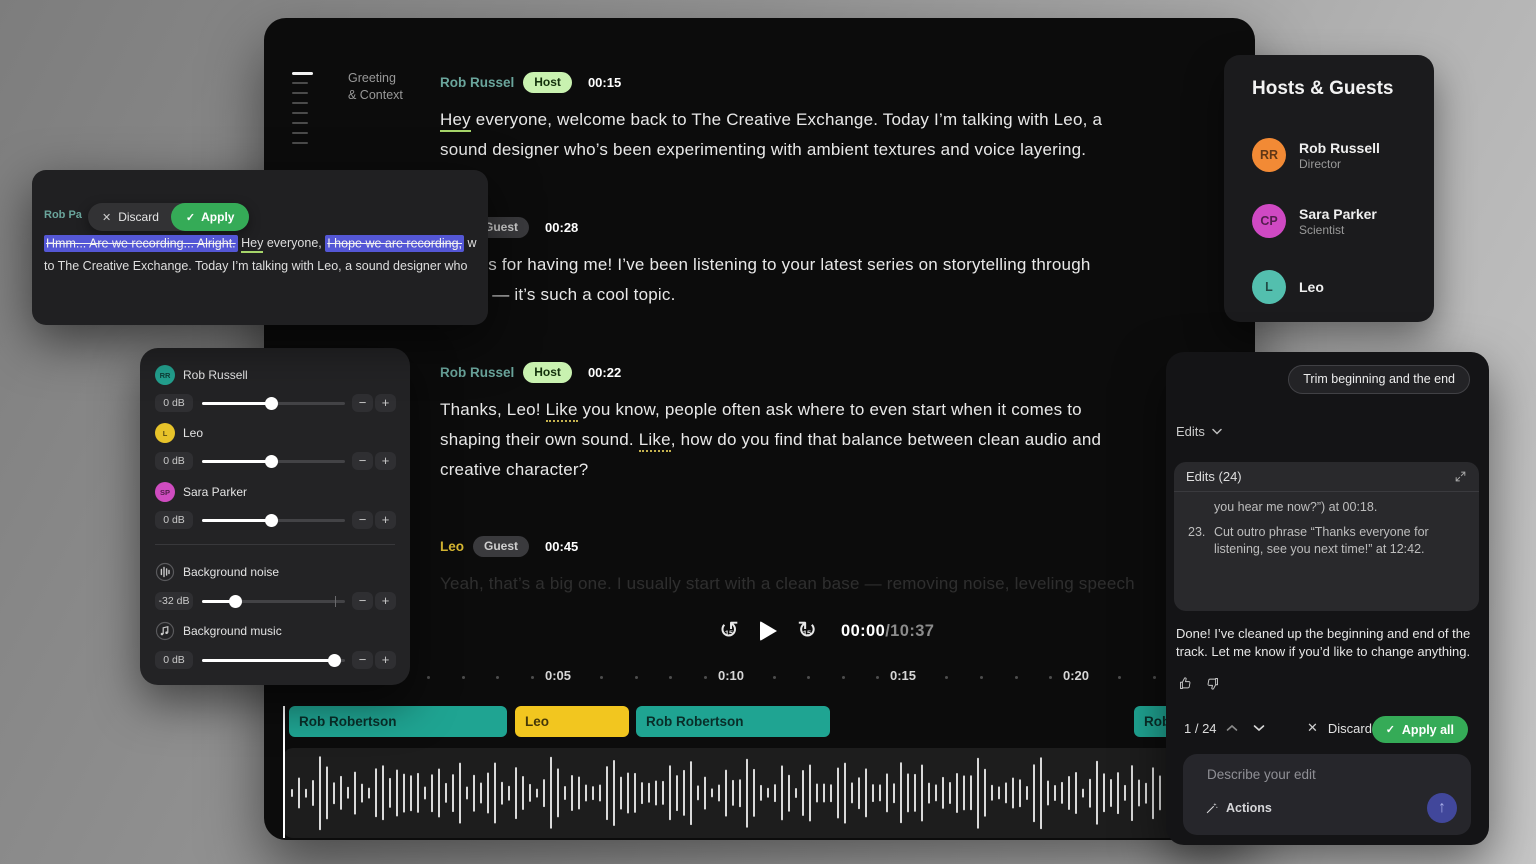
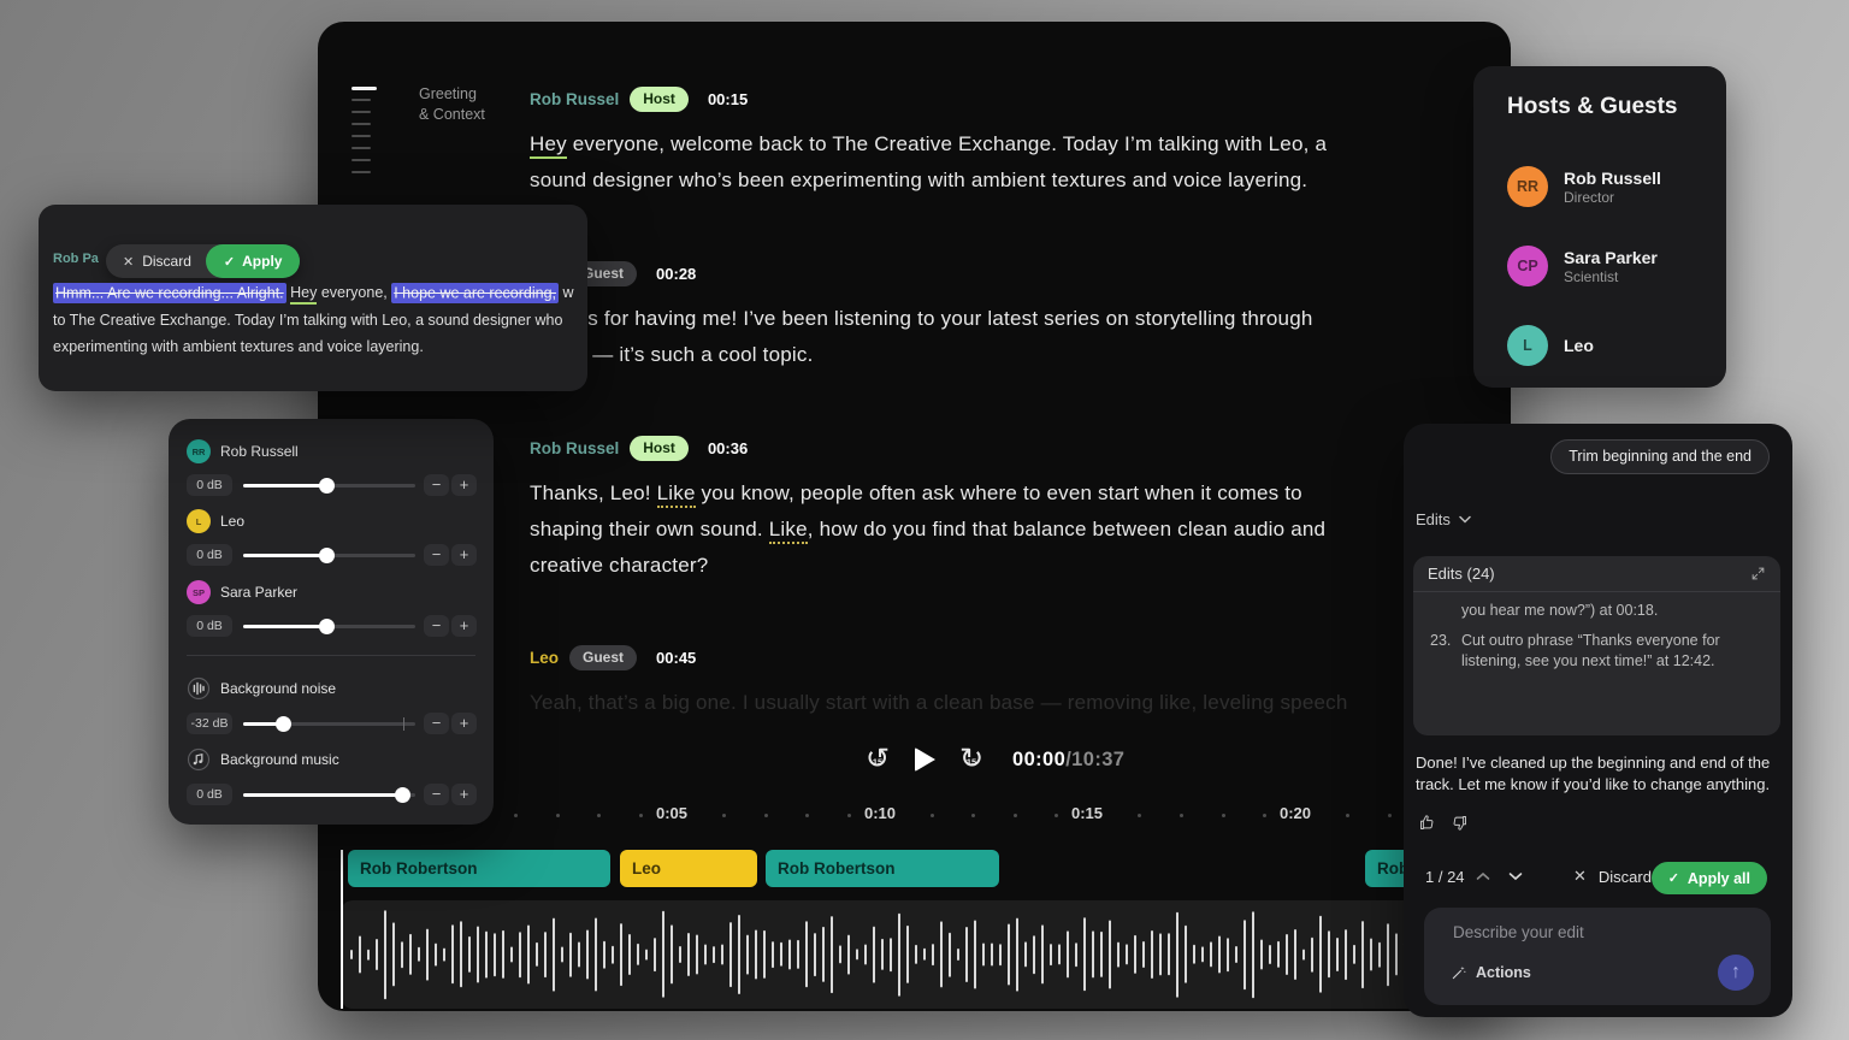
  Greeting
  & Context
  Rob Russel
  Host
  00:15
  Hey everyone, welcome back to The Creative Exchange. Today I’m talking with Leo, a
  sound designer who’s been experimenting with ambient textures and voice layering.
  Guest
  00:28
  s for having me! I’ve been listening to your latest series on storytelling through
  — it’s such a cool topic.
  Rob Russel
  Host
- 00:22
+ 00:36
  Thanks, Leo! Like you know, people often ask where to even start when it comes to
  shaping their own sound. Like, how do you find that balance between clean audio and
  creative character?
  Leo
  Guest
  00:45
- Yeah, that’s a big one. I usually start with a clean base — removing noise, leveling speech
+ Yeah, that’s a big one. I usually start with a clean base — removing like, leveling speech
  ↺
  15
  ↻
  15
  00:00/10:37
  0:05
  0:10
  0:15
  0:20
  Rob Robertson
  Leo
  Rob Robertson
  Hosts & Guests
  RR
  Rob Russell
  Director
  CP
  Sara Parker
  Scientist
  L
  Leo
  RR
  Rob Russell
  0 dB
  −
  +
  L
  Leo
  0 dB
  −
  +
  SP
  Sara Parker
  0 dB
  −
  +
  Background noise
  -32 dB
  −
  +
  Background music
  0 dB
  −
  +
  Rob Pa
  ✕
  Discard
  ✓
  Apply
  Hmm... Are we recording... Alright. Hey everyone, I hope we are recording, w
  to The Creative Exchange. Today I’m talking with Leo, a sound designer who
+ experimenting with ambient textures and voice layering.
  Trim beginning and the end
  Edits
  Edits (24)
  you hear me now?”) at 00:18.
  23. Cut outro phrase “Thanks everyone for listening, see you next time!” at 12:42.
  Done! I’ve cleaned up the beginning and end of the track. Let me know if you’d like to change anything.
  1 / 24
  ✕
  Discard
  ✓
  Apply all
  Describe your edit
  Actions
  ↑
